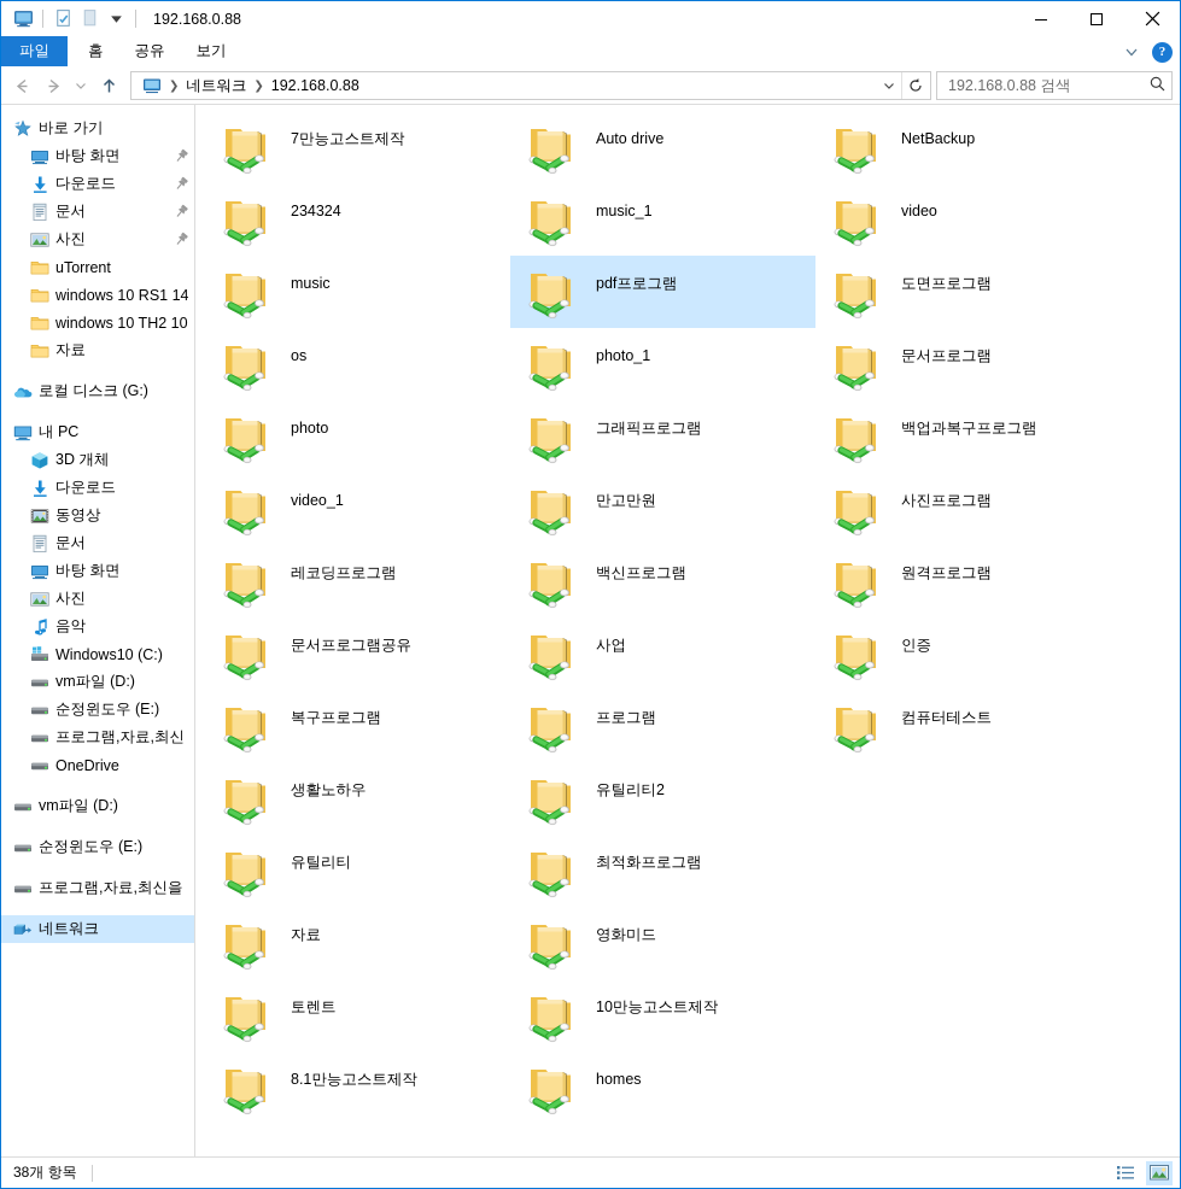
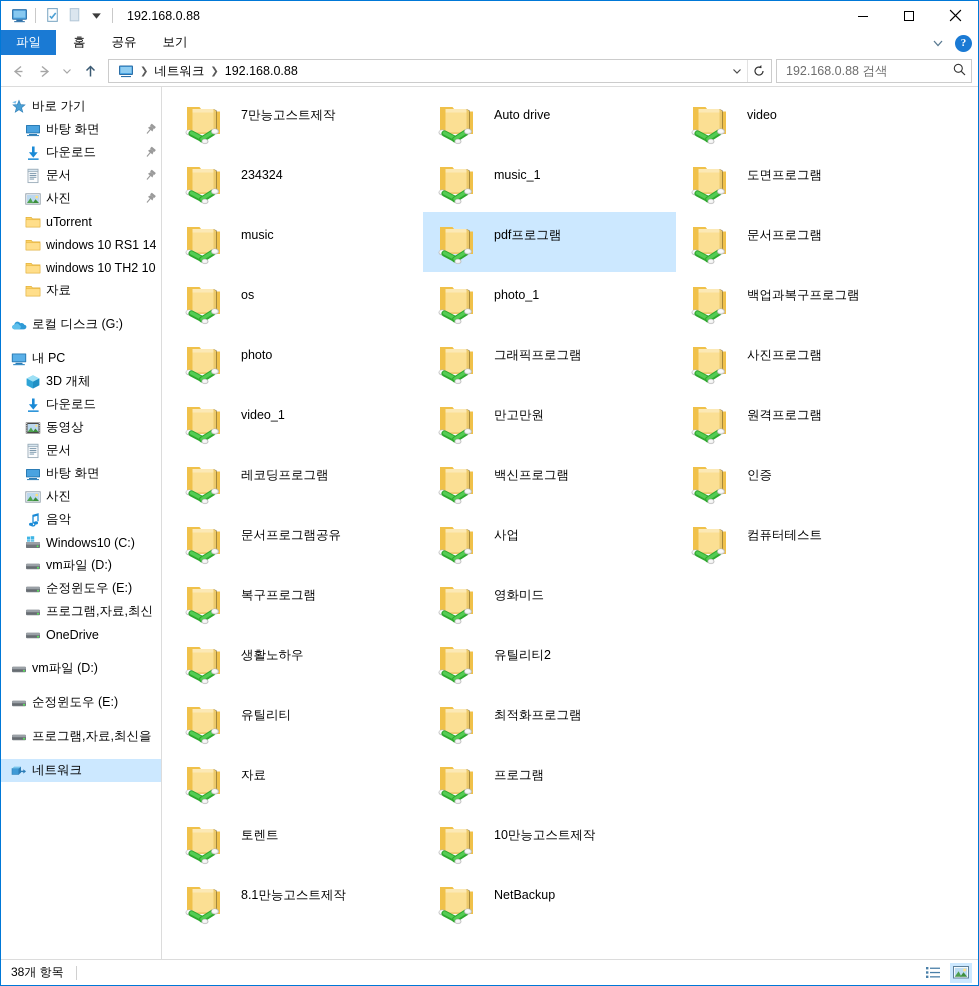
  192.168.0.88
  파일
  홈
  공유
  보기
  ?
  ❯
  네트워크
  ❯
  192.168.0.88
  192.168.0.88 검색
  바로 가기
  바탕 화면
  다운로드
  문서
  사진
  uTorrent
  windows 10 RS1 14
  windows 10 TH2 10
  자료
  로컬 디스크 (G:)
  내 PC
  3D 개체
  다운로드
  동영상
  문서
  바탕 화면
  사진
  음악
  Windows10 (C:)
  vm파일 (D:)
  순정윈도우 (E:)
  프로그램,자료,최신
  OneDrive
  vm파일 (D:)
  순정윈도우 (E:)
  프로그램,자료,최신을
  네트워크
  7만능고스트제작
  234324
  music
  os
  photo
  video_1
  레코딩프로그램
  문서프로그램공유
  복구프로그램
  생활노하우
  유틸리티
  자료
  토렌트
  8.1만능고스트제작
  Auto drive
  music_1
  pdf프로그램
  photo_1
  그래픽프로그램
  만고만원
  백신프로그램
  사업
- 프로그램
+ 영화미드
  유틸리티2
  최적화프로그램
- 영화미드
+ 프로그램
  10만능고스트제작
- homes
  NetBackup
  video
  도면프로그램
  문서프로그램
  백업과복구프로그램
  사진프로그램
  원격프로그램
  인증
  컴퓨터테스트
  38개 항목
